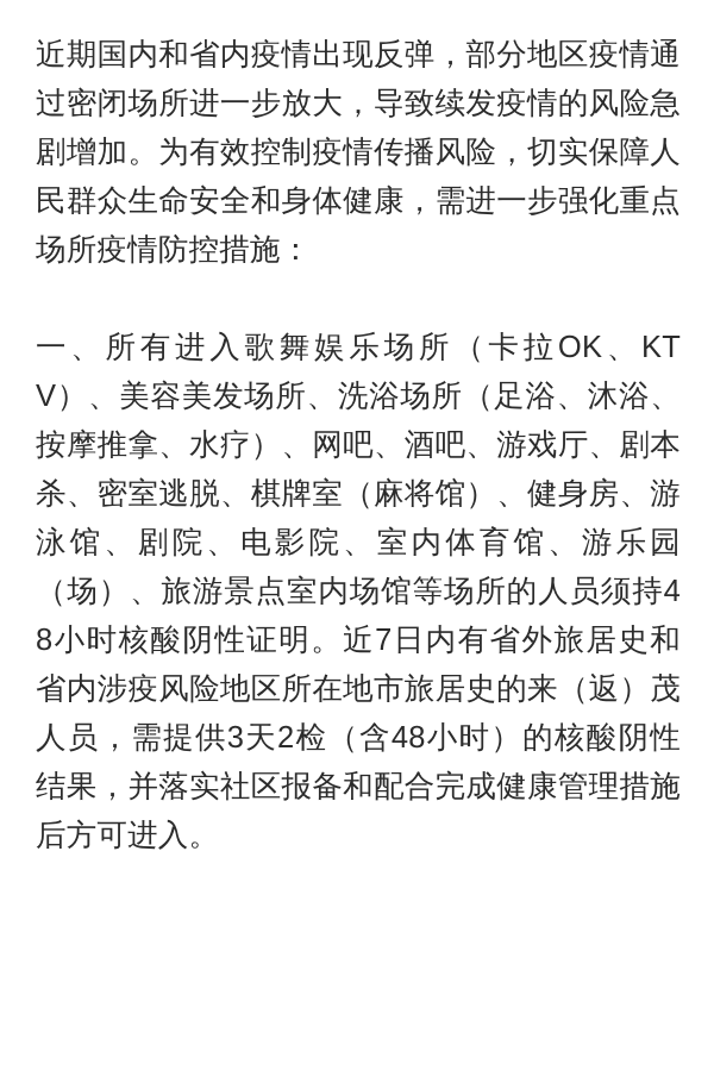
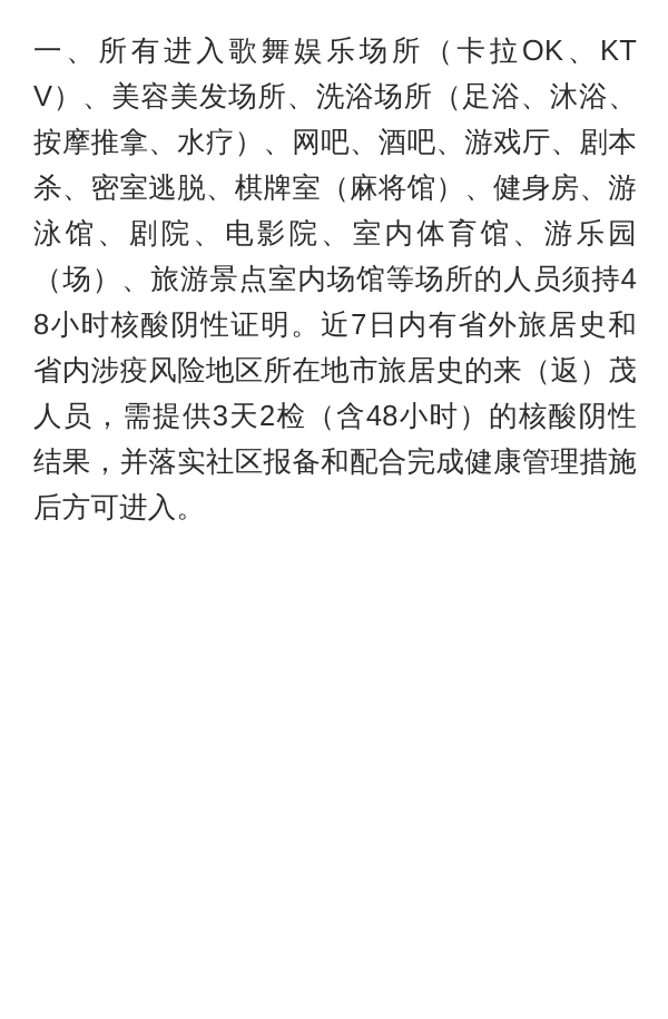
- 近期国内和省内疫情出现反弹，部分地区疫情通过密闭场所进一步放大，导致续发疫情的风险急剧增加。为有效控制疫情传播风险，切实保障人民群众生命安全和身体健康，需进一步强化重点场所疫情防控措施：
  一、所有进入歌舞娱乐场所（卡拉OK、KTV）、美容美发场所、洗浴场所（足浴、沐浴、按摩推拿、水疗）、网吧、酒吧、游戏厅、剧本杀、密室逃脱、棋牌室（麻将馆）、健身房、游泳馆、剧院、电影院、室内体育馆、游乐园（场）、旅游景点室内场馆等场所的人员须持48小时核酸阴性证明。近7日内有省外旅居史和省内涉疫风险地区所在地市旅居史的来（返）茂人员，需提供3天2检（含48小时）的核酸阴性结果，并落实社区报备和配合完成健康管理措施后方可进入。
